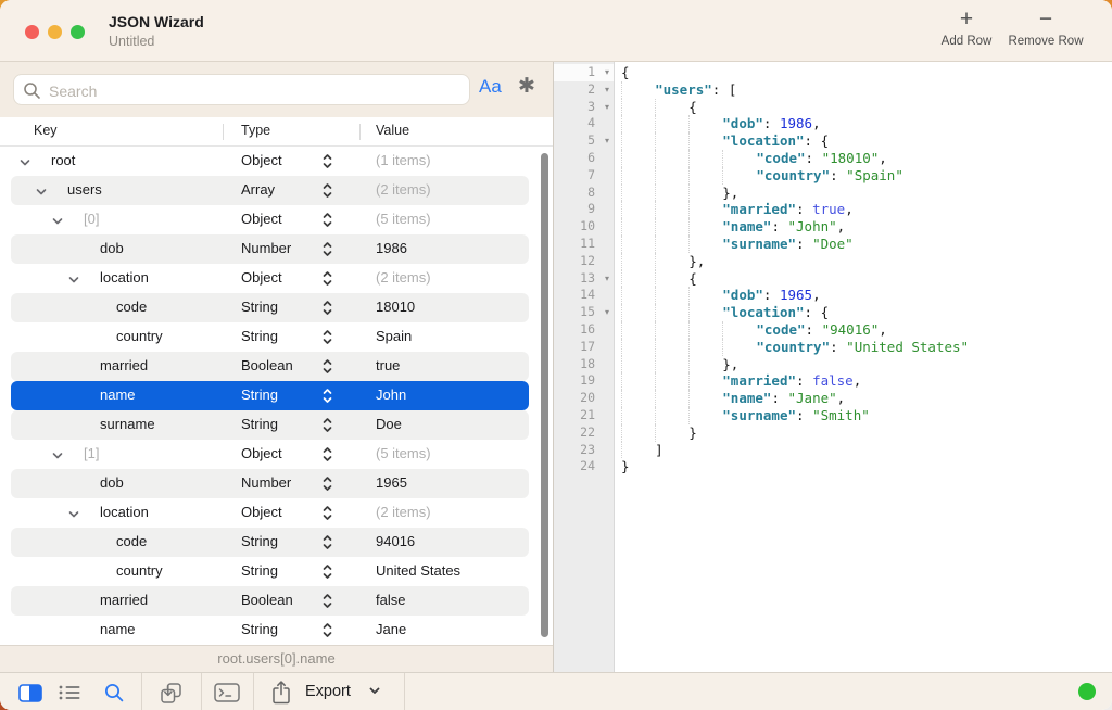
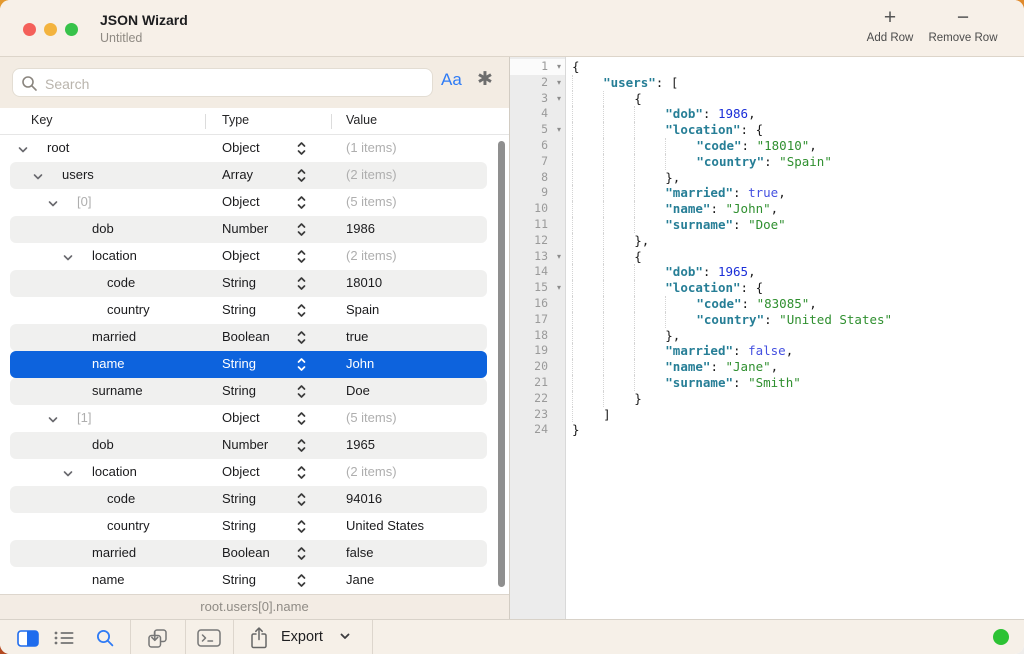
  JSON Wizard
  Untitled
  +
  Add Row
  −
  Remove Row
  Search
  Aa
  ✱
  Key
  Type
  Value
  root
  Object
  (1 items)
  users
  Array
  (2 items)
  [0]
  Object
  (5 items)
  dob
  Number
  1986
  location
  Object
  (2 items)
  code
  String
  18010
  country
  String
  Spain
  married
  Boolean
  true
  name
  String
  John
  surname
  String
  Doe
  [1]
  Object
  (5 items)
  dob
  Number
  1965
  location
  Object
  (2 items)
  code
  String
  94016
  country
  String
  United States
  married
  Boolean
  false
  name
  String
  Jane
  root.users[0].name
  1
  ▾
  2
  ▾
  3
  ▾
  4
  5
  ▾
  6
  7
  8
  9
  10
  11
  12
  13
  ▾
  14
  15
  ▾
  16
  17
  18
  19
  20
  21
  22
  23
  24
  {
  "users": [
  {
  "dob": 1986,
  "location": {
  "code": "18010",
  "country": "Spain"
  },
  "married": true,
  "name": "John",
  "surname": "Doe"
  },
  {
  "dob": 1965,
  "location": {
- "code": "94016",
+ "code": "83085",
  "country": "United States"
  },
  "married": false,
  "name": "Jane",
  "surname": "Smith"
  }
  ]
  }
  Export
